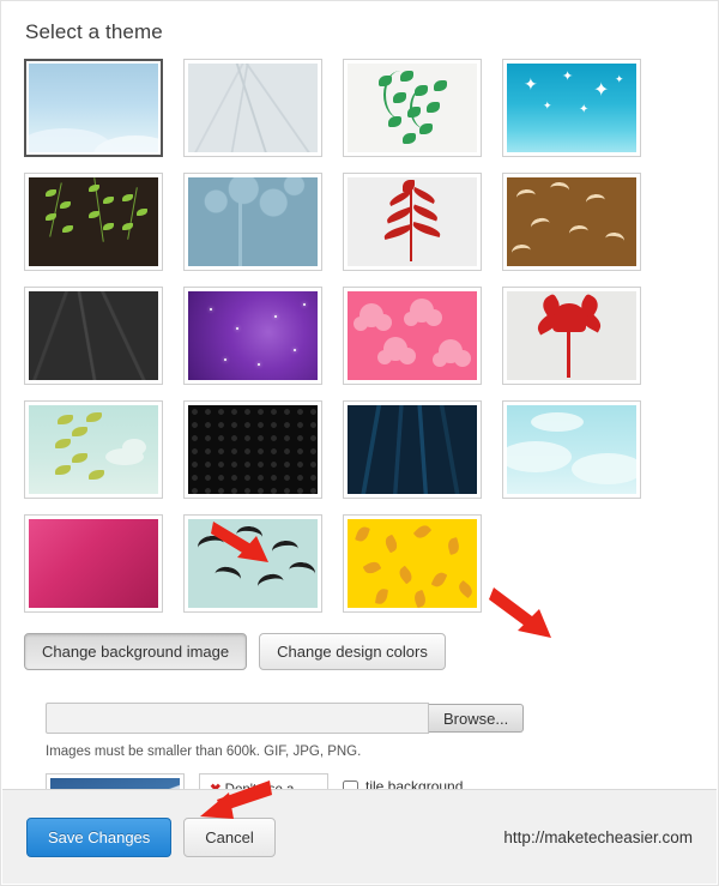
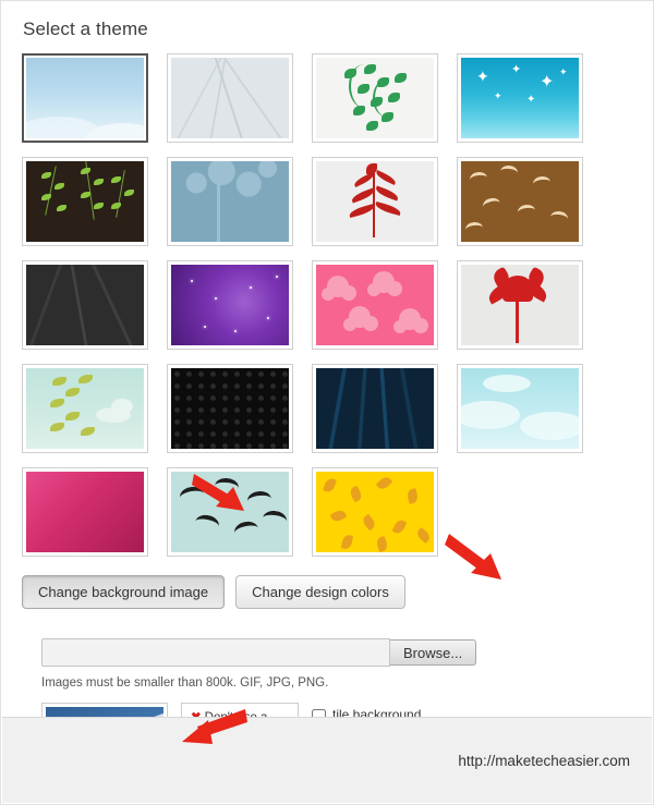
  Select a theme
  ✦
  ✦
  ✦
  ✦
  ✦
  ✦
  Change background image
  Change design colors
  Browse...
- Images must be smaller than 600k. GIF, JPG, PNG.
+ Images must be smaller than 800k. GIF, JPG, PNG.
  tile background
- Save Changes
- Cancel
  http://maketecheasier.com
